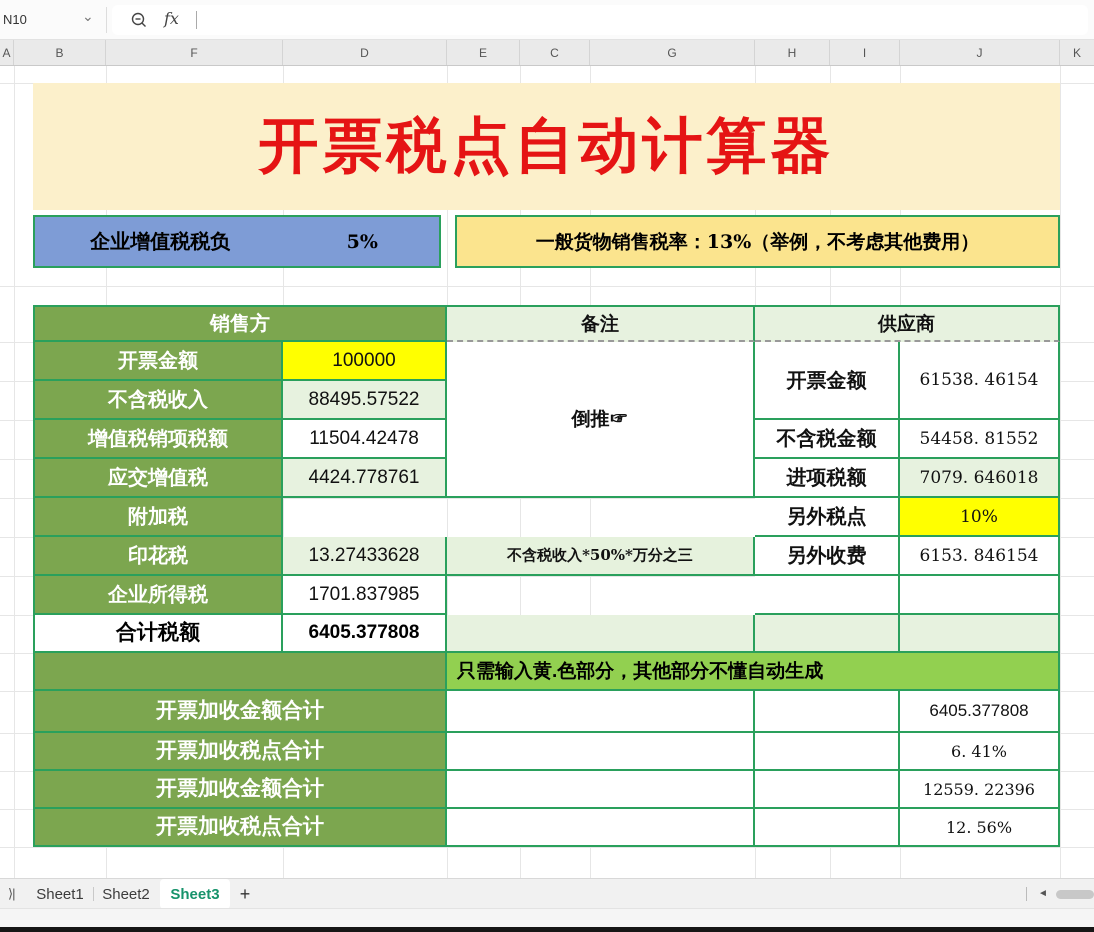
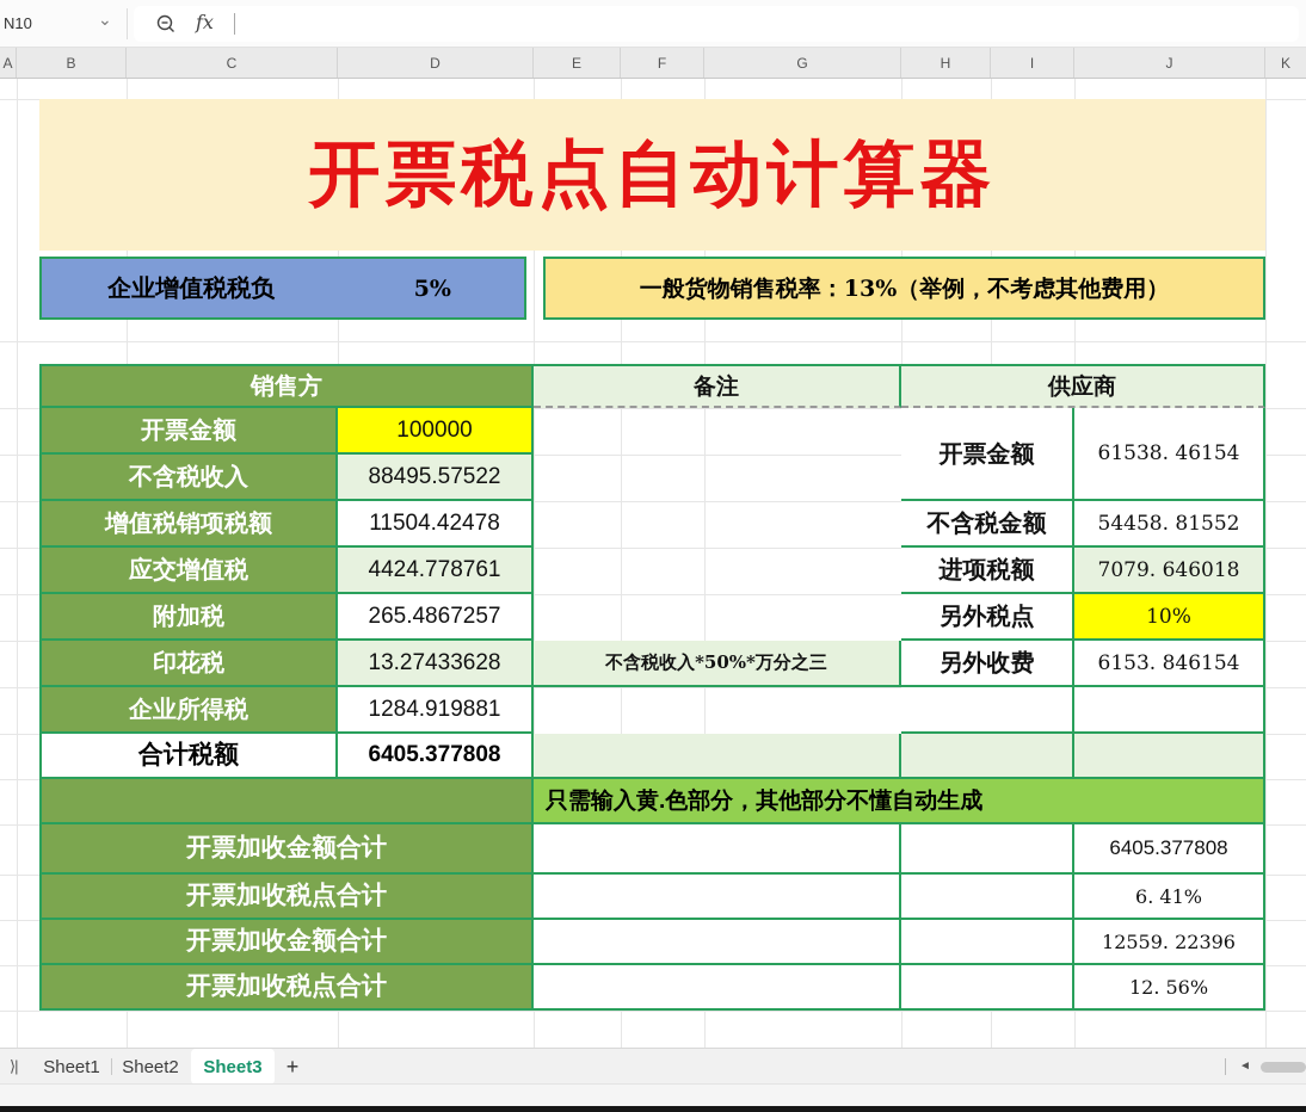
  N10
  ⌄
  fx
  A
  B
- F
+ C
  D
  E
- C
+ F
  G
  H
  I
  J
  K
  开票税点自动计算器
  企业增值税税负
  5%
  一般货物销售税率：13%（举例，不考虑其他费用）
  销售方
  备注
  供应商
  开票金额
  不含税收入
  增值税销项税额
  应交增值税
  附加税
  印花税
  企业所得税
  合计税额
  100000
  88495.57522
  11504.42478
  4424.778761
+ 265.4867257
  13.27433628
- 1701.837985
+ 1284.919881
  6405.377808
- 倒推☞
  不含税收入*50%*万分之三
  开票金额
  不含税金额
  进项税额
  另外税点
  另外收费
  61538. 46154
  54458. 81552
  7079. 646018
  10%
  6153. 846154
  只需输入黄.色部分，其他部分不懂自动生成
  开票加收金额合计
  6405.377808
  开票加收税点合计
  6. 41%
  开票加收金额合计
  12559. 22396
  开票加收税点合计
  12. 56%
  ⟩|
  Sheet1
  Sheet2
  Sheet3
  +
  ◄
